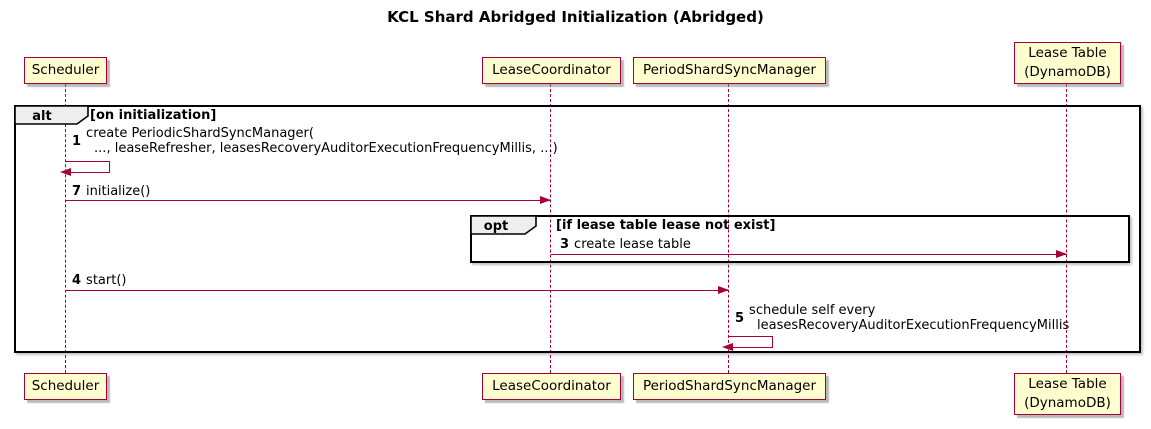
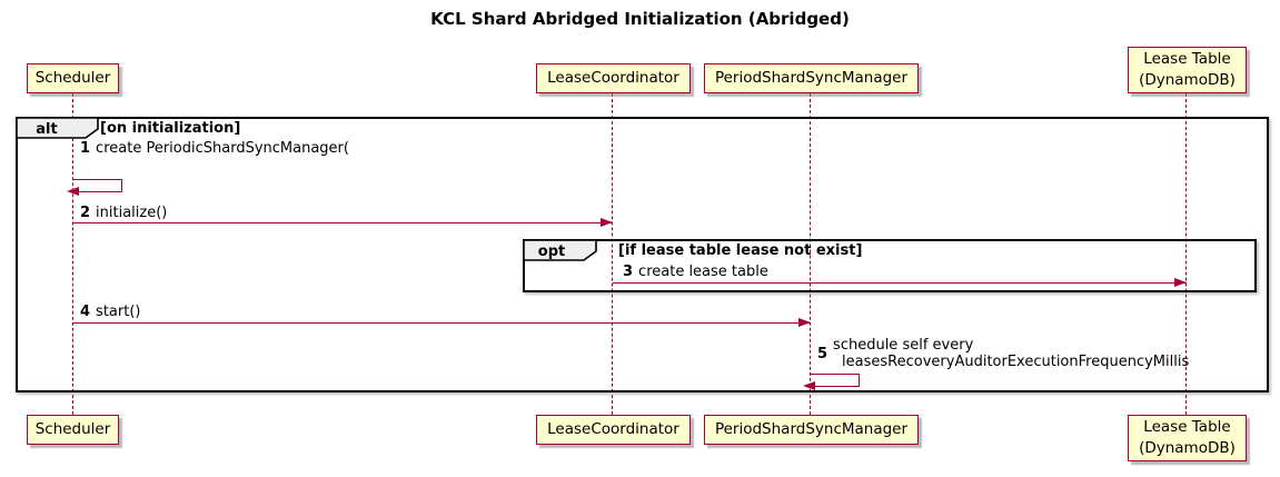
  KCL Shard Abridged Initialization (Abridged)
  Scheduler
  LeaseCoordinator
  PeriodShardSyncManager
  Lease Table
  (DynamoDB)
  alt
  [on initialization]
  1
  create PeriodicShardSyncManager(
- ..., leaseRefresher, leasesRecoveryAuditorExecutionFrequencyMillis, ...)
- 7
+ 2
  initialize()
  opt
  [if lease table lease not exist]
  3
  create lease table
  4
  start()
  5
  schedule self every
  leasesRecoveryAuditorExecutionFrequencyMillis
  Scheduler
  LeaseCoordinator
  PeriodShardSyncManager
  Lease Table
  (DynamoDB)
